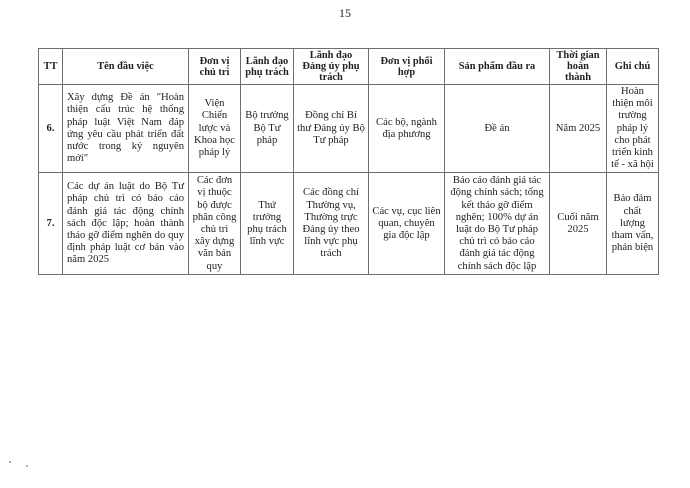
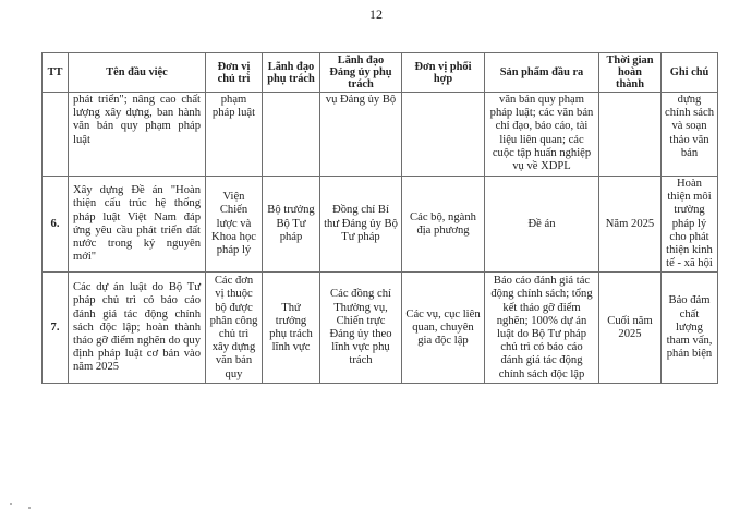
- 15
+ 12
  TT	Tên đầu việc	Đơn vị chủ trì	Lãnh đạo phụ trách	Lãnh đạo Đảng ủy phụ trách	Đơn vị phối hợp	Sản phẩm đầu ra	Thời gian hoàn thành	Ghi chú
+ 	phát triển"; nâng cao chất lượng xây dựng, ban hành văn bản quy phạm pháp luật	phạm pháp luật		vụ Đảng ủy Bộ		văn bản quy phạm pháp luật; các văn bản chỉ đạo, báo cáo, tài liệu liên quan; các cuộc tập huấn nghiệp vụ về XDPL		dựng chính sách và soạn thảo văn bản
- 6.	Xây dựng Đề án "Hoàn thiện cấu trúc hệ thống pháp luật Việt Nam đáp ứng yêu cầu phát triển đất nước trong kỷ nguyên mới"	Viện Chiến lược và Khoa học pháp lý	Bộ trưởng Bộ Tư pháp	Đồng chí Bí thư Đảng ủy Bộ Tư pháp	Các bộ, ngành địa phương	Đề án	Năm 2025	Hoàn thiện môi trường pháp lý cho phát triển kinh tế - xã hội
+ 6.	Xây dựng Đề án "Hoàn thiện cấu trúc hệ thống pháp luật Việt Nam đáp ứng yêu cầu phát triển đất nước trong kỷ nguyên mới"	Viện Chiến lược và Khoa học pháp lý	Bộ trưởng Bộ Tư pháp	Đồng chí Bí thư Đảng ủy Bộ Tư pháp	Các bộ, ngành địa phương	Đề án	Năm 2025	Hoàn thiện môi trường pháp lý cho phát thiện kinh tế - xã hội
- 7.	Các dự án luật do Bộ Tư pháp chủ trì có báo cáo đánh giá tác động chính sách độc lập; hoàn thành tháo gỡ điểm nghẽn do quy định pháp luật cơ bản vào năm 2025	Các đơn vị thuộc bộ được phân công chủ trì xây dựng văn bản quy	Thứ trưởng phụ trách lĩnh vực	Các đồng chí Thường vụ, Thường trực Đảng ủy theo lĩnh vực phụ trách	Các vụ, cục liên quan, chuyên gia độc lập	Báo cáo đánh giá tác động chính sách; tổng kết tháo gỡ điểm nghẽn; 100% dự án luật do Bộ Tư pháp chủ trì có báo cáo đánh giá tác động chính sách độc lập	Cuối năm 2025	Bảo đảm chất lượng tham vấn, phản biện
+ 7.	Các dự án luật do Bộ Tư pháp chủ trì có báo cáo đánh giá tác động chính sách độc lập; hoàn thành tháo gỡ điểm nghẽn do quy định pháp luật cơ bản vào năm 2025	Các đơn vị thuộc bộ được phân công chủ trì xây dựng văn bản quy	Thứ trưởng phụ trách lĩnh vực	Các đồng chí Thường vụ, Chiến trực Đảng ủy theo lĩnh vực phụ trách	Các vụ, cục liên quan, chuyên gia độc lập	Báo cáo đánh giá tác động chính sách; tổng kết tháo gỡ điểm nghẽn; 100% dự án luật do Bộ Tư pháp chủ trì có báo cáo đánh giá tác động chính sách độc lập	Cuối năm 2025	Bảo đảm chất lượng tham vấn, phản biện
